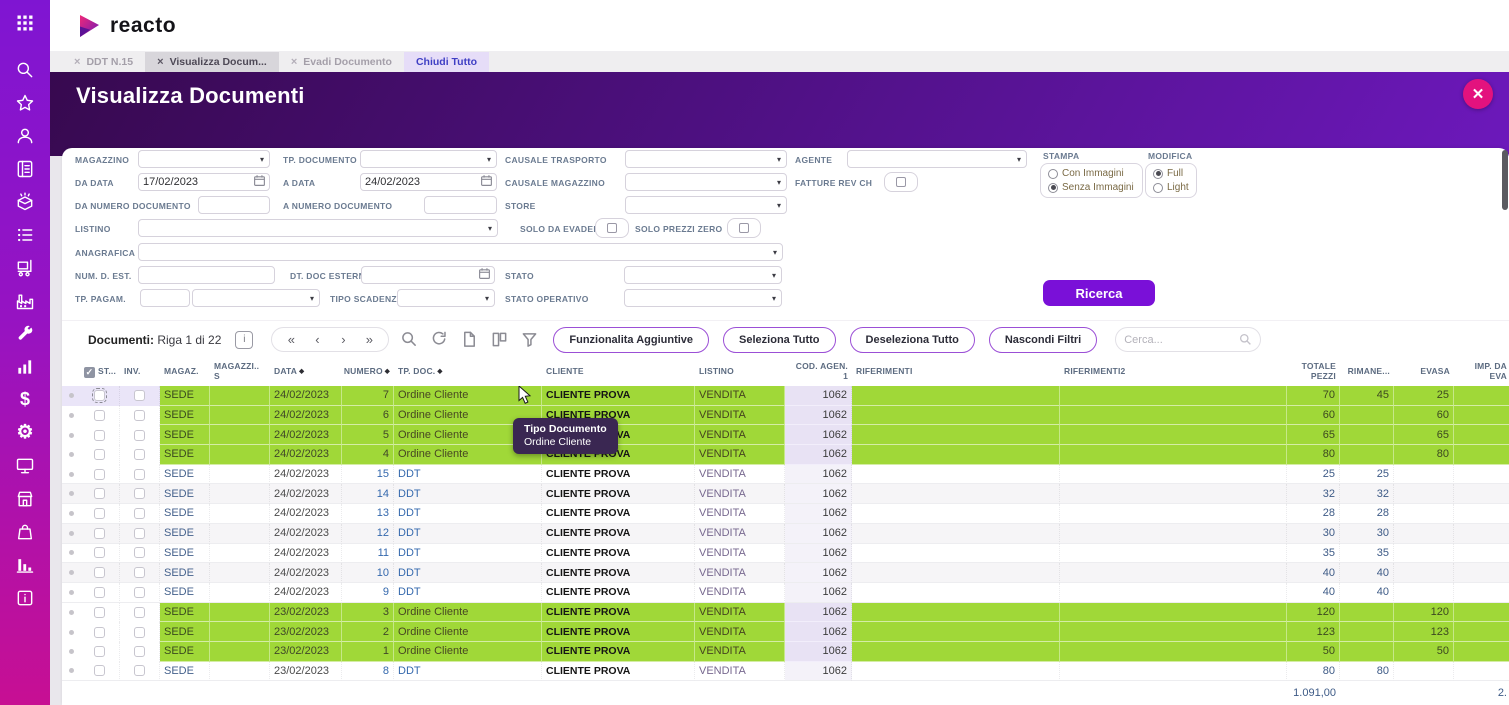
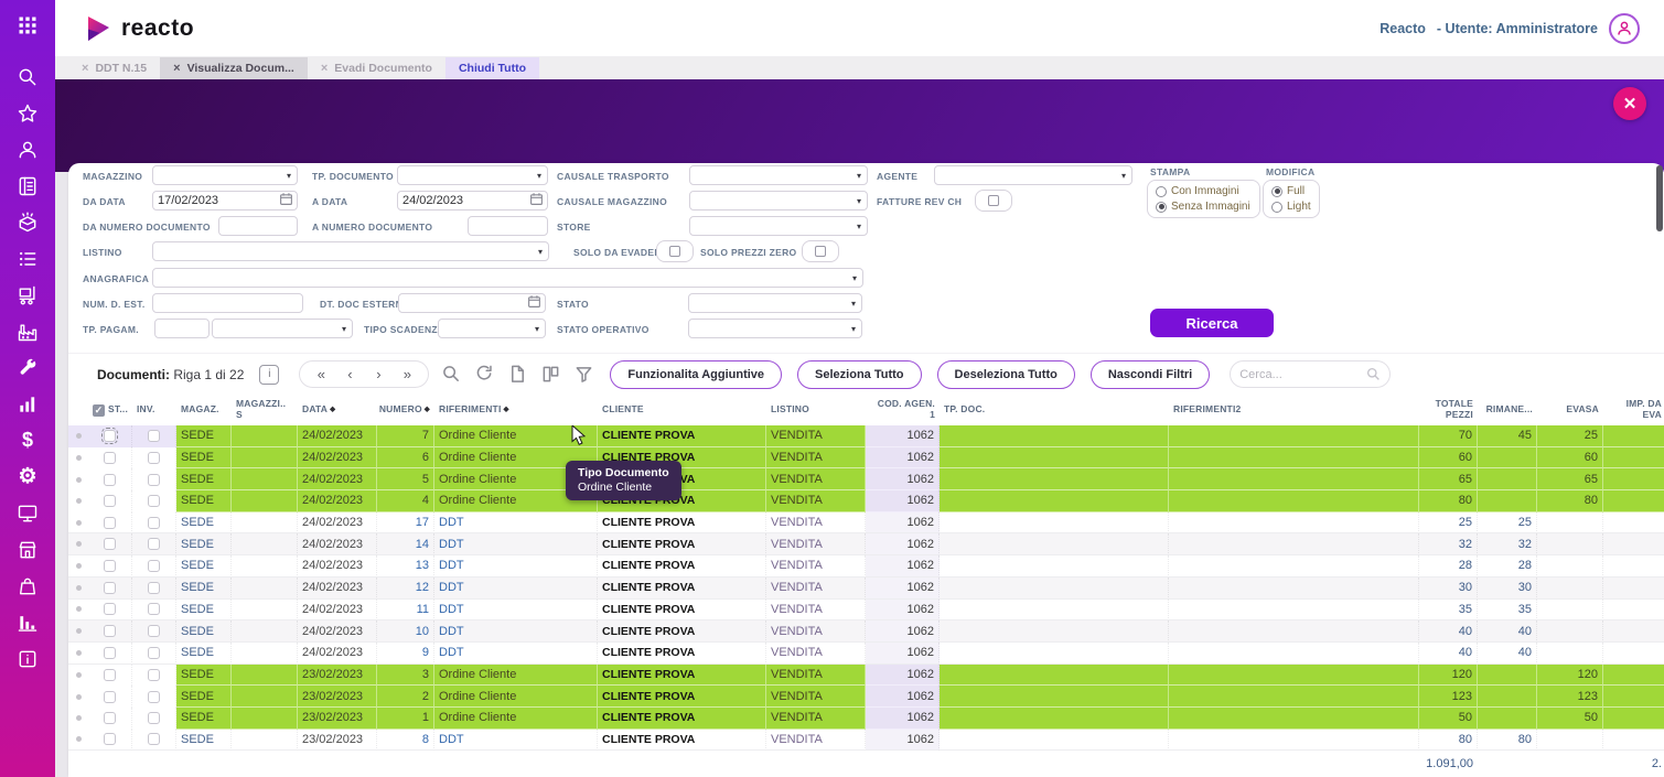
  $
  ⚙
  reacto
+ Reacto
+ - Utente: Amministratore
  ×
  DDT N.15
  ×
  Visualizza Docum...
  ×
  Evadi Documento
  Chiudi Tutto
- Visualizza Documenti
  ✕
  MAGAZZINO
  ▾
  TP. DOCUMENTO
  ▾
  CAUSALE TRASPORTO
  ▾
  AGENTE
  ▾
  DA DATA
  17/02/2023
  A DATA
  24/02/2023
  CAUSALE MAGAZZINO
  ▾
  FATTURE REV CH
  DA NUMERO DOCUMENTO
  A NUMERO DOCUMENTO
  STORE
  ▾
  LISTINO
  ▾
  SOLO DA EVADE
  SOLO PREZZI ZERO
  ANAGRAFICA
  ▾
  NUM. D. EST.
  DT. DOC ESTER
  STATO
  ▾
  TP. PAGAM.
  ▾
  TIPO SCADENZ
  ▾
  STATO OPERATIVO
  ▾
  STAMPA
  Con Immagini
  Senza Immagini
  MODIFICA
  Full
  Light
  Ricerca
  Documenti: Riga 1 di 22
  i
  «
  ‹
  ›
  »
  Funzionalita Aggiuntive
  Seleziona Tutto
  Deseleziona Tutto
  Nascondi Filtri
  Cerca...
  ✓
  ST...
  INV.
  MAGAZ.
  MAGAZZI.. S
  DATA
  NUMERO
- TP. DOC.
+ RIFERIMENTI
  CLIENTE
  LISTINO
  COD. AGEN. 1
- RIFERIMENTI
+ TP. DOC.
  RIFERIMENTI2
  TOTALE PEZZI
  RIMANE...
  EVASA
  IMP. DA EVA
  SEDE
  24/02/2023
  7
  Ordine Cliente
  CLIENTE PROVA
  VENDITA
  1062
  70
  45
  25
  SEDE
  24/02/2023
  6
  Ordine Cliente
  CLIENTE PROVA
  VENDITA
  1062
  60
  60
  SEDE
  24/02/2023
  5
  Ordine Cliente
  VENDITA
  1062
  65
  65
  SEDE
  24/02/2023
  4
  Ordine Cliente
  CLIENTE PROVA
  VENDITA
  1062
  80
  80
  SEDE
  24/02/2023
- 15
+ 17
  DDT
  CLIENTE PROVA
  VENDITA
  1062
  25
  25
  SEDE
  24/02/2023
  14
  DDT
  CLIENTE PROVA
  VENDITA
  1062
  32
  32
  SEDE
  24/02/2023
  13
  DDT
  CLIENTE PROVA
  VENDITA
  1062
  28
  28
  SEDE
  24/02/2023
  12
  DDT
  CLIENTE PROVA
  VENDITA
  1062
  30
  30
  SEDE
  24/02/2023
  11
  DDT
  CLIENTE PROVA
  VENDITA
  1062
  35
  35
  SEDE
  24/02/2023
  10
  DDT
  CLIENTE PROVA
  VENDITA
  1062
  40
  40
  SEDE
  24/02/2023
  9
  DDT
  CLIENTE PROVA
  VENDITA
  1062
  40
  40
  SEDE
  23/02/2023
  3
  Ordine Cliente
  CLIENTE PROVA
  VENDITA
  1062
  120
  120
  SEDE
  23/02/2023
  2
  Ordine Cliente
  CLIENTE PROVA
  VENDITA
  1062
  123
  123
  SEDE
  23/02/2023
  1
  Ordine Cliente
  CLIENTE PROVA
  VENDITA
  1062
  50
  50
  SEDE
  23/02/2023
  8
  DDT
  CLIENTE PROVA
  VENDITA
  1062
  80
  80
  1.091,00
  2.
  Tipo Documento
  Ordine Cliente
